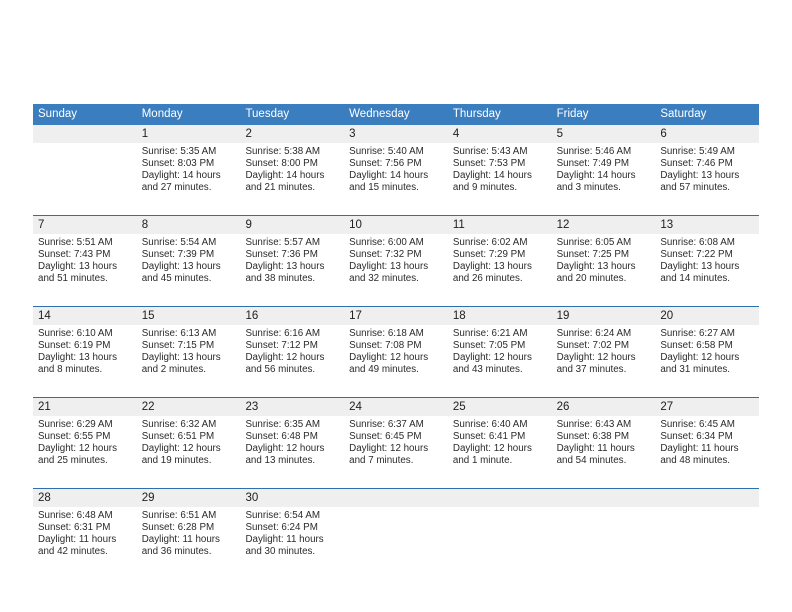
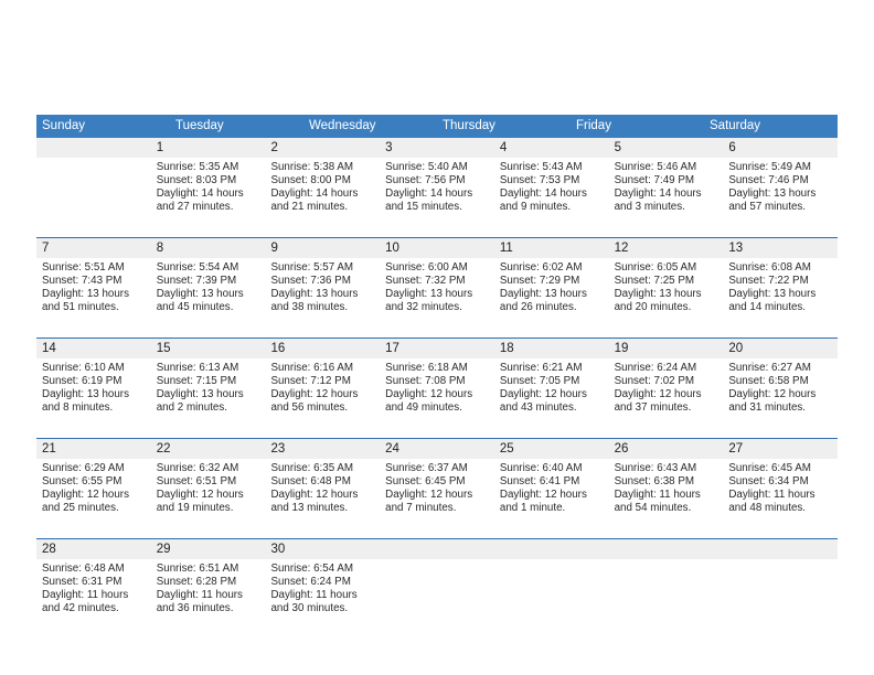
  Sunday
- Monday
  Tuesday
  Wednesday
  Thursday
  Friday
  Saturday
  1
  Sunrise: 5:35 AM
  Sunset: 8:03 PM
  Daylight: 14 hours
  and 27 minutes.
  2
  Sunrise: 5:38 AM
  Sunset: 8:00 PM
  Daylight: 14 hours
  and 21 minutes.
  3
  Sunrise: 5:40 AM
  Sunset: 7:56 PM
  Daylight: 14 hours
  and 15 minutes.
  4
  Sunrise: 5:43 AM
  Sunset: 7:53 PM
  Daylight: 14 hours
  and 9 minutes.
  5
  Sunrise: 5:46 AM
  Sunset: 7:49 PM
  Daylight: 14 hours
  and 3 minutes.
  6
  Sunrise: 5:49 AM
  Sunset: 7:46 PM
  Daylight: 13 hours
  and 57 minutes.
  7
  Sunrise: 5:51 AM
  Sunset: 7:43 PM
  Daylight: 13 hours
  and 51 minutes.
  8
  Sunrise: 5:54 AM
  Sunset: 7:39 PM
  Daylight: 13 hours
  and 45 minutes.
  9
  Sunrise: 5:57 AM
  Sunset: 7:36 PM
  Daylight: 13 hours
  and 38 minutes.
  10
  Sunrise: 6:00 AM
  Sunset: 7:32 PM
  Daylight: 13 hours
  and 32 minutes.
  11
  Sunrise: 6:02 AM
  Sunset: 7:29 PM
  Daylight: 13 hours
  and 26 minutes.
  12
  Sunrise: 6:05 AM
  Sunset: 7:25 PM
  Daylight: 13 hours
  and 20 minutes.
  13
  Sunrise: 6:08 AM
  Sunset: 7:22 PM
  Daylight: 13 hours
  and 14 minutes.
  14
  Sunrise: 6:10 AM
  Sunset: 6:19 PM
  Daylight: 13 hours
  and 8 minutes.
  15
  Sunrise: 6:13 AM
  Sunset: 7:15 PM
  Daylight: 13 hours
  and 2 minutes.
  16
  Sunrise: 6:16 AM
  Sunset: 7:12 PM
  Daylight: 12 hours
  and 56 minutes.
  17
  Sunrise: 6:18 AM
  Sunset: 7:08 PM
  Daylight: 12 hours
  and 49 minutes.
  18
  Sunrise: 6:21 AM
  Sunset: 7:05 PM
  Daylight: 12 hours
  and 43 minutes.
  19
  Sunrise: 6:24 AM
  Sunset: 7:02 PM
  Daylight: 12 hours
  and 37 minutes.
  20
  Sunrise: 6:27 AM
  Sunset: 6:58 PM
  Daylight: 12 hours
  and 31 minutes.
  21
  Sunrise: 6:29 AM
  Sunset: 6:55 PM
  Daylight: 12 hours
  and 25 minutes.
  22
  Sunrise: 6:32 AM
  Sunset: 6:51 PM
  Daylight: 12 hours
  and 19 minutes.
  23
  Sunrise: 6:35 AM
  Sunset: 6:48 PM
  Daylight: 12 hours
  and 13 minutes.
  24
  Sunrise: 6:37 AM
  Sunset: 6:45 PM
  Daylight: 12 hours
  and 7 minutes.
  25
  Sunrise: 6:40 AM
  Sunset: 6:41 PM
  Daylight: 12 hours
  and 1 minute.
  26
  Sunrise: 6:43 AM
  Sunset: 6:38 PM
  Daylight: 11 hours
  and 54 minutes.
  27
  Sunrise: 6:45 AM
  Sunset: 6:34 PM
  Daylight: 11 hours
  and 48 minutes.
  28
  Sunrise: 6:48 AM
  Sunset: 6:31 PM
  Daylight: 11 hours
  and 42 minutes.
  29
  Sunrise: 6:51 AM
  Sunset: 6:28 PM
  Daylight: 11 hours
  and 36 minutes.
  30
  Sunrise: 6:54 AM
  Sunset: 6:24 PM
  Daylight: 11 hours
  and 30 minutes.
